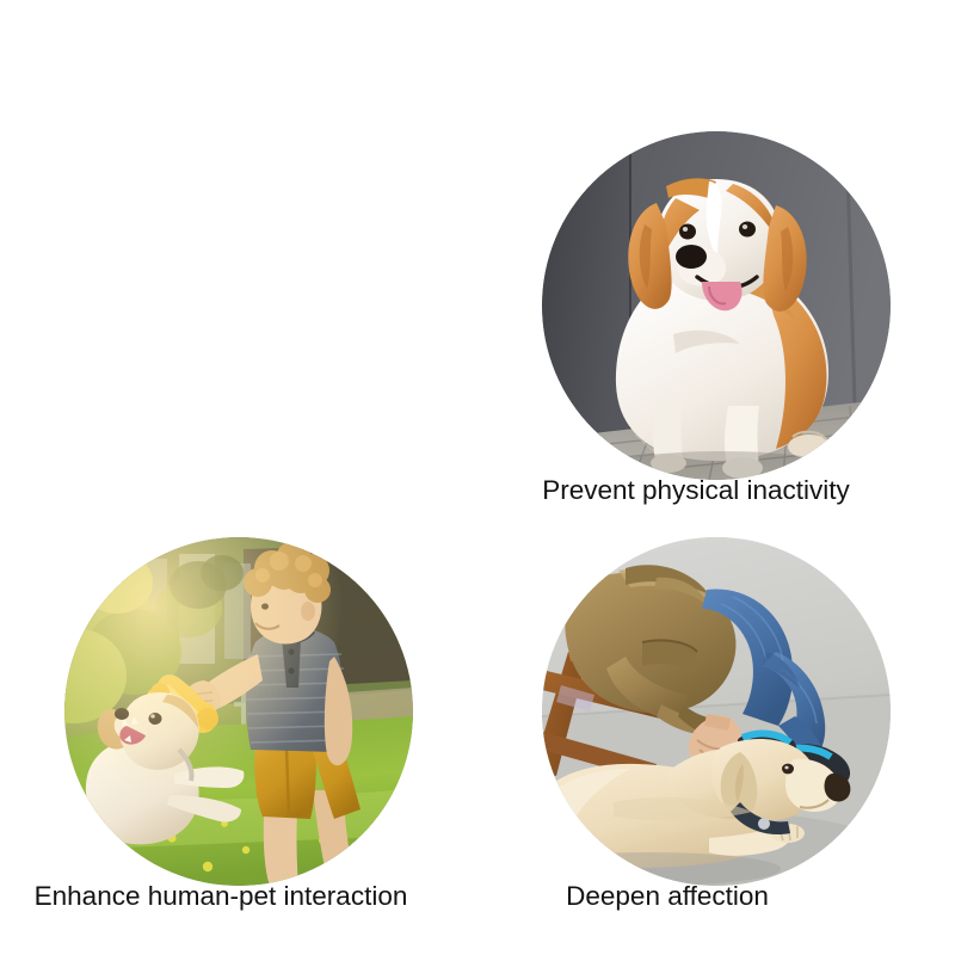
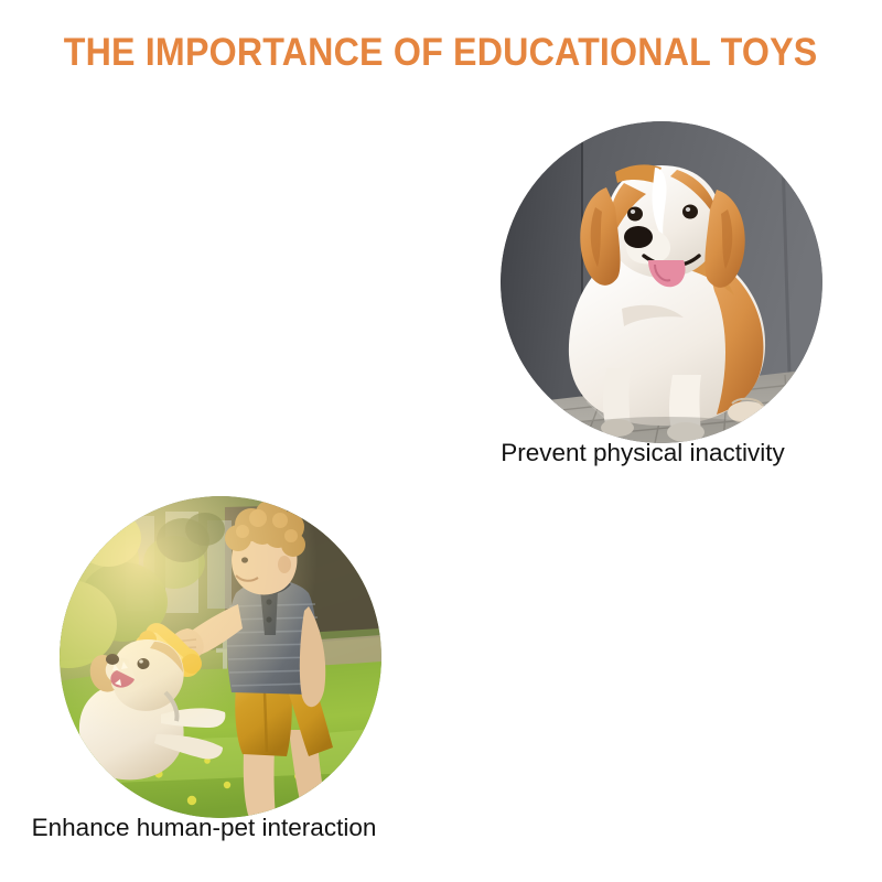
+ THE IMPORTANCE OF EDUCATIONAL TOYS
  Prevent physical inactivity
  Enhance human-pet interaction
- Deepen affection
